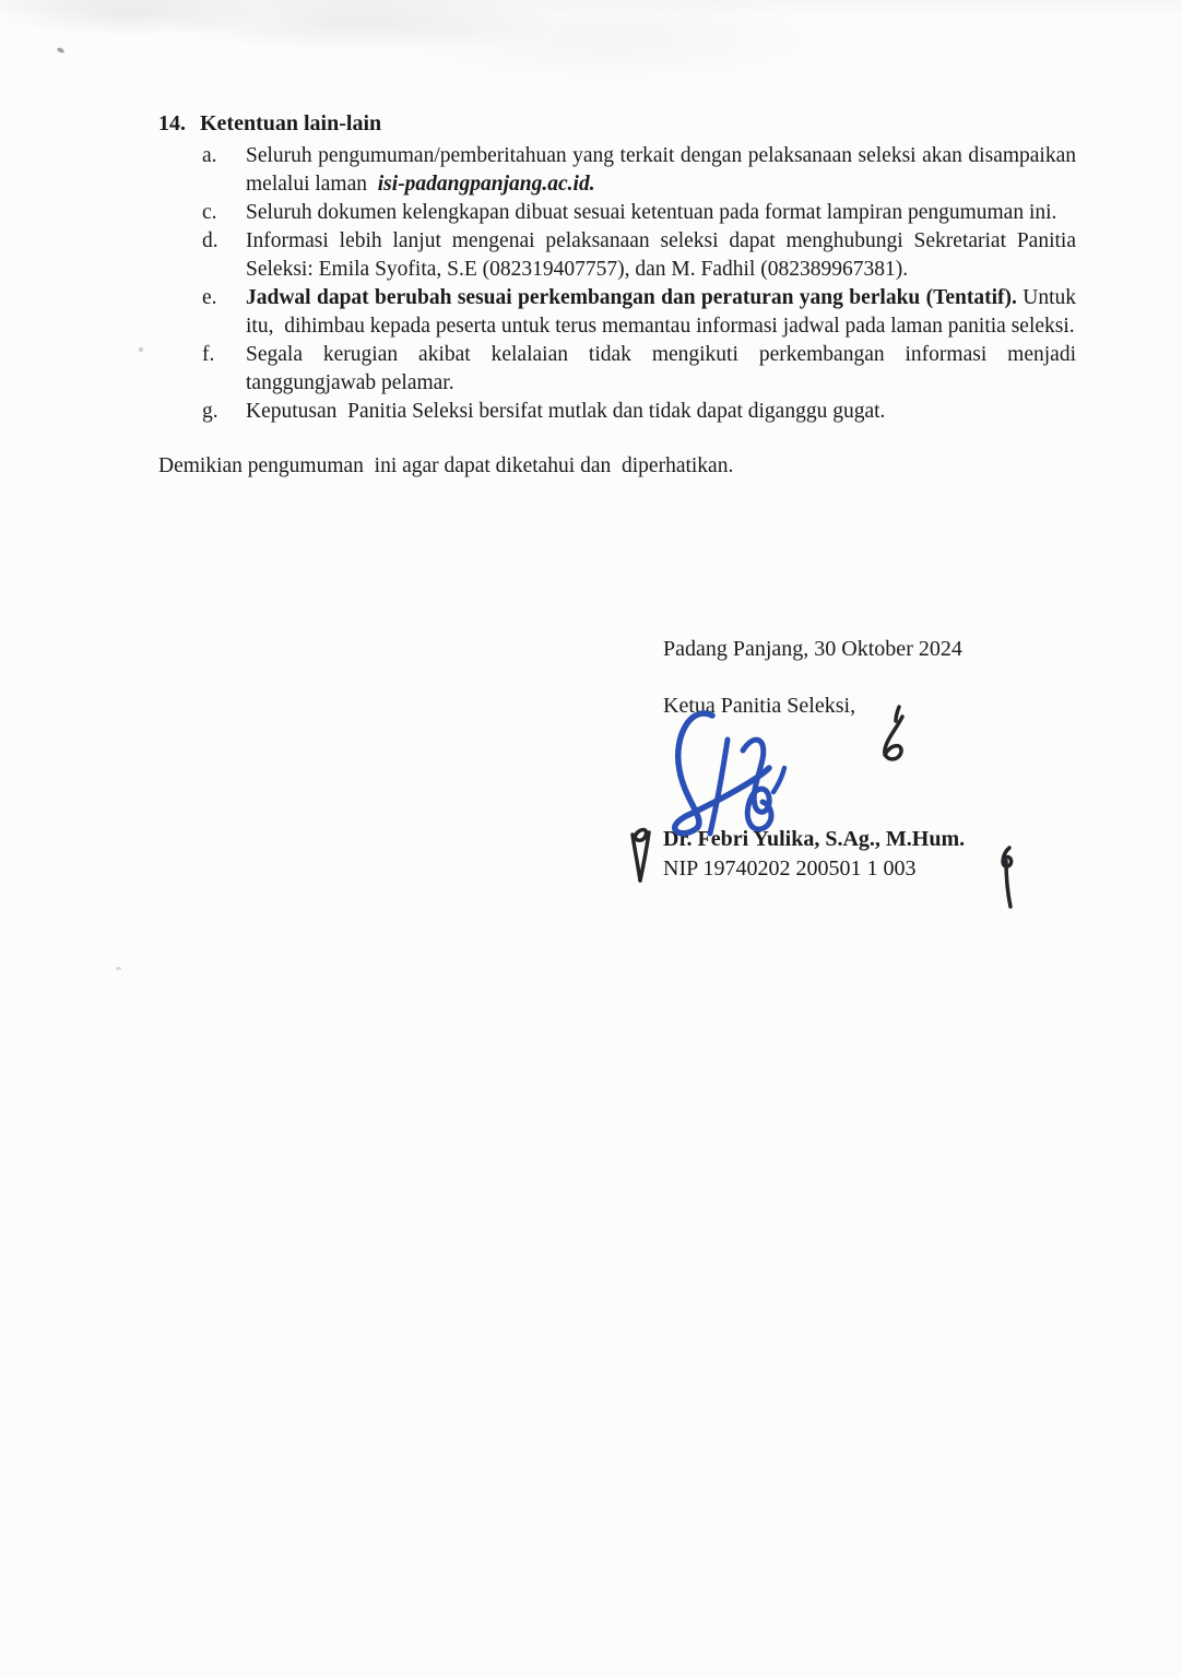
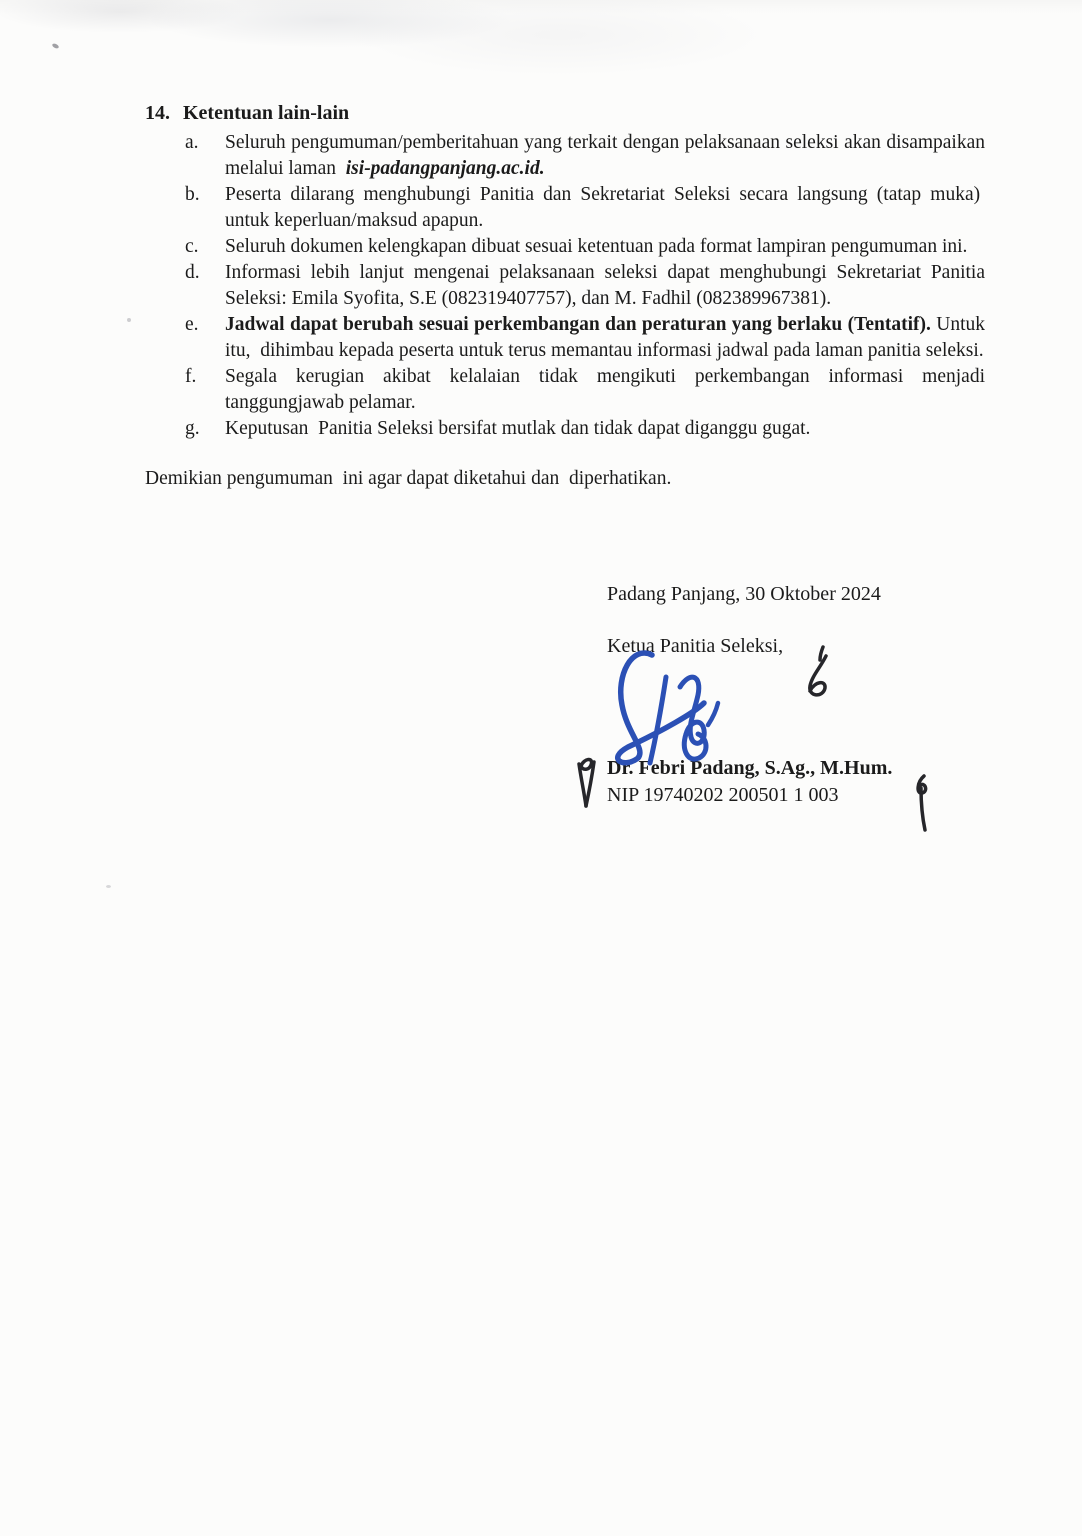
  14.
  Ketentuan lain-lain
  a.
  Seluruh pengumuman/pemberitahuan yang terkait dengan pelaksanaan seleksi akan disampaikan melalui laman isi-padangpanjang.ac.id.
+ b.
+ Peserta dilarang menghubungi Panitia dan Sekretariat Seleksi secara langsung (tatap muka) untuk keperluan/maksud apapun.
  c.
  Seluruh dokumen kelengkapan dibuat sesuai ketentuan pada format lampiran pengumuman ini.
  d.
  Informasi lebih lanjut mengenai pelaksanaan seleksi dapat menghubungi Sekretariat Panitia Seleksi: Emila Syofita, S.E (082319407757), dan M. Fadhil (082389967381).
  e.
  Jadwal dapat berubah sesuai perkembangan dan peraturan yang berlaku (Tentatif). Untuk itu, dihimbau kepada peserta untuk terus memantau informasi jadwal pada laman panitia seleksi.
  f.
  Segala kerugian akibat kelalaian tidak mengikuti perkembangan informasi menjadi tanggungjawab pelamar.
  g.
  Keputusan Panitia Seleksi bersifat mutlak dan tidak dapat diganggu gugat.
  Demikian pengumuman ini agar dapat diketahui dan diperhatikan.
  Padang Panjang, 30 Oktober 2024
  Ketua Panitia Seleksi,
- Dr. Febri Yulika, S.Ag., M.Hum.
+ Dr. Febri Padang, S.Ag., M.Hum.
  NIP 19740202 200501 1 003
